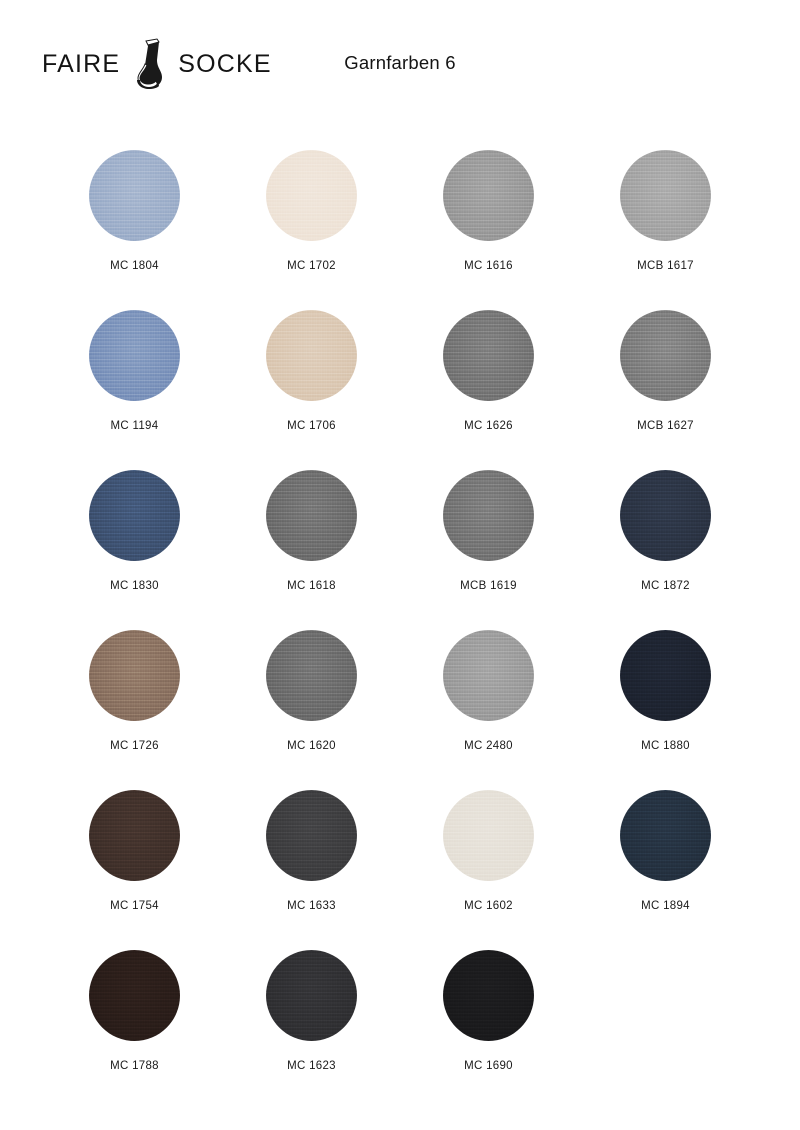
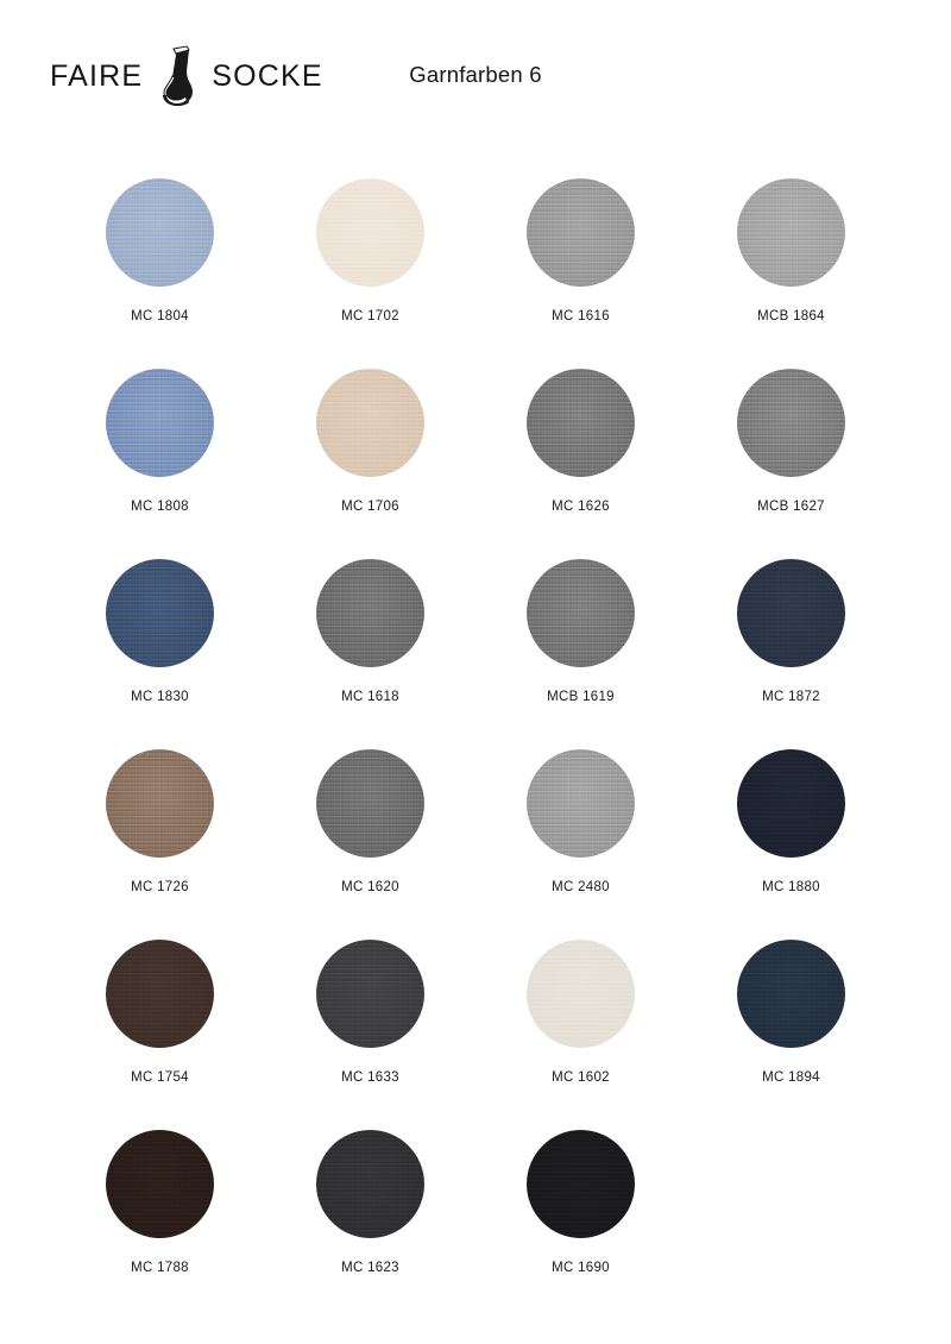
  FAIRE
  SOCKE
  Garnfarben 6
  MC 1804
  MC 1702
  MC 1616
- MCB 1617
+ MCB 1864
- MC 1194
+ MC 1808
  MC 1706
  MC 1626
  MCB 1627
  MC 1830
  MC 1618
  MCB 1619
  MC 1872
  MC 1726
  MC 1620
  MC 2480
  MC 1880
  MC 1754
  MC 1633
  MC 1602
  MC 1894
  MC 1788
  MC 1623
  MC 1690
